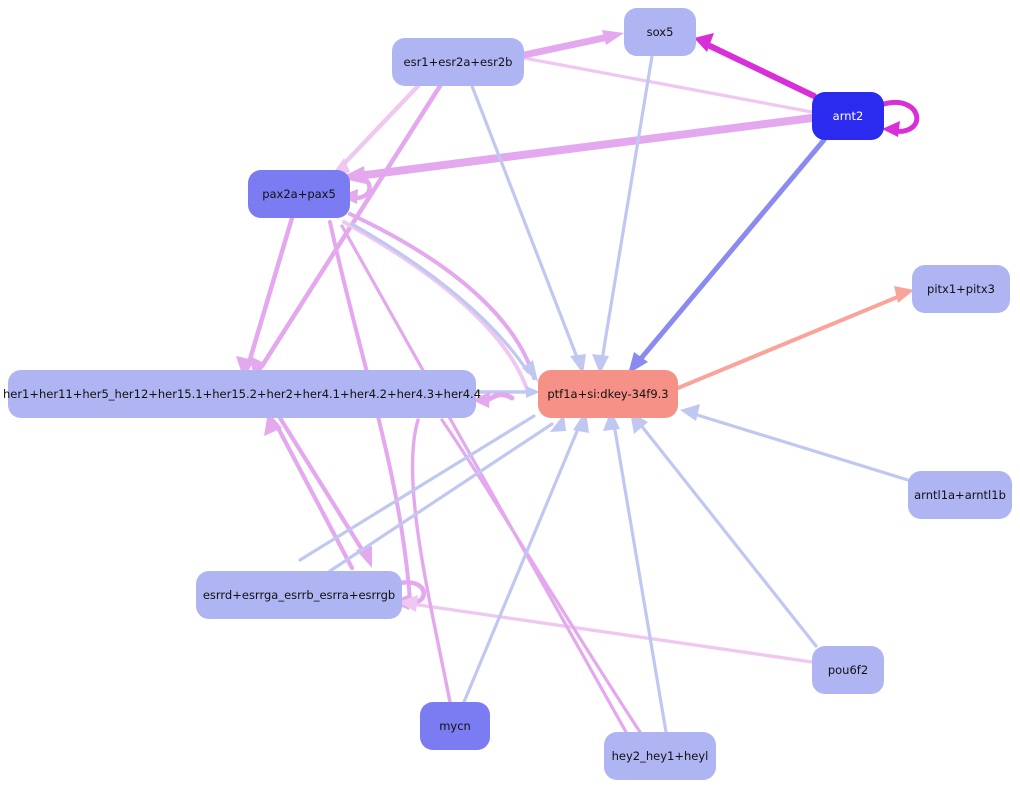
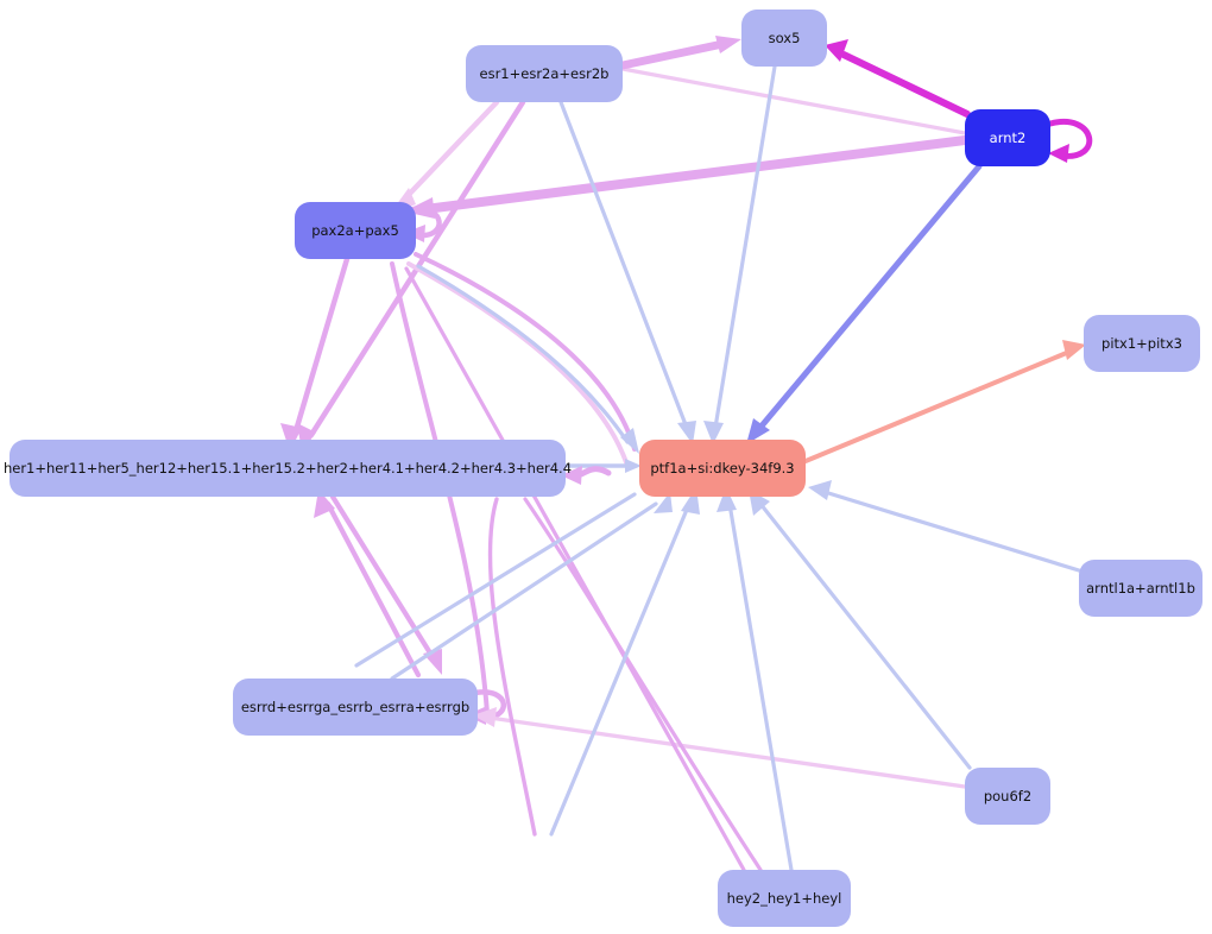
  sox5
  esr1+esr2a+esr2b
  arnt2
  pax2a+pax5
  pitx1+pitx3
  her1+her11+her5_her12+her15.1+her15.2+her2+her4.1+her4.2+her4.3+her4.4
  ptf1a+si:dkey-34f9.3
  arntl1a+arntl1b
  esrrd+esrrga_esrrb_esrra+esrrgb
  pou6f2
- mycn
  hey2_hey1+heyl
